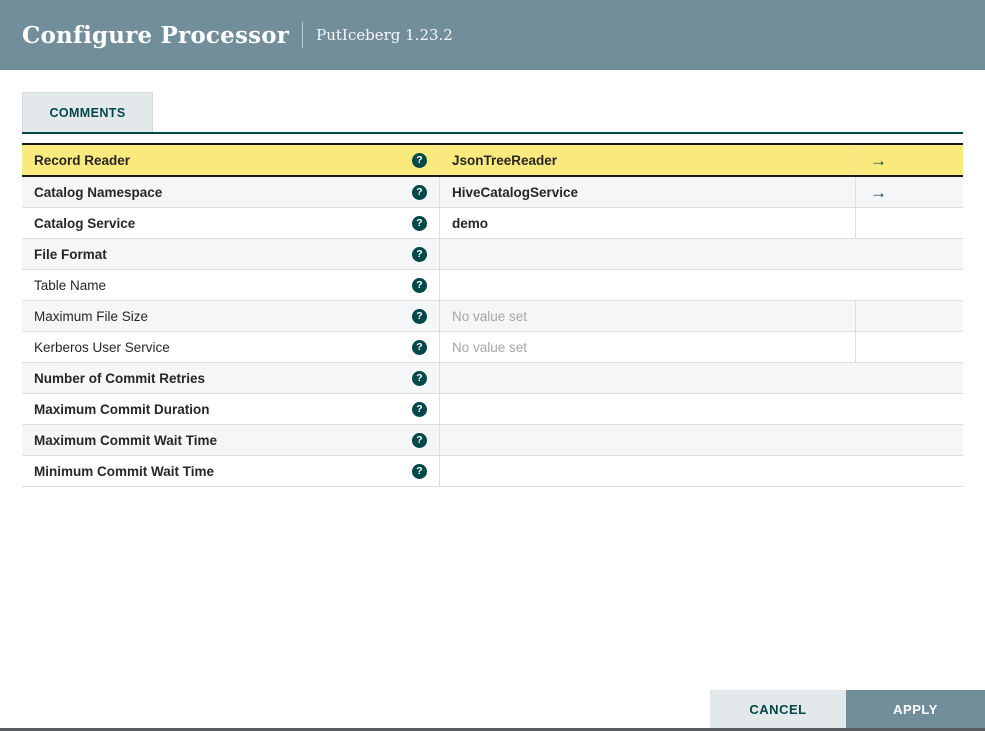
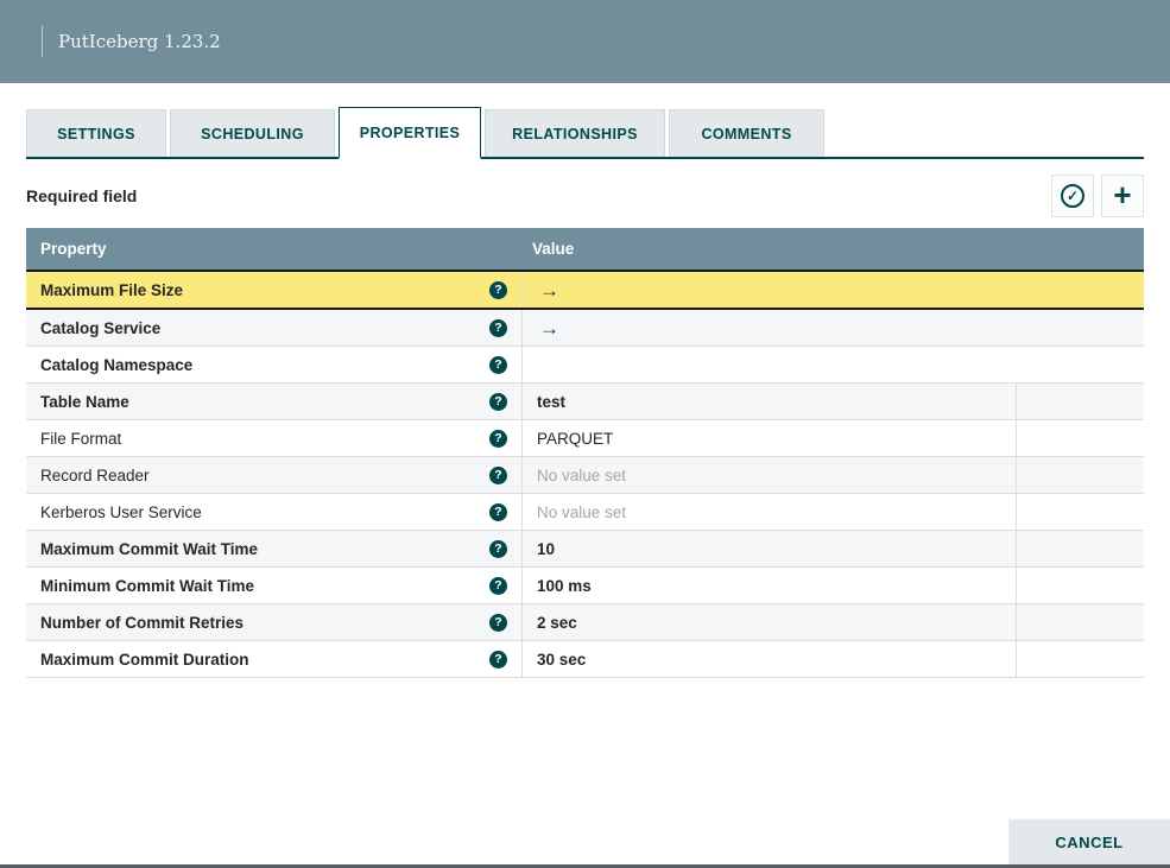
- Configure Processor
  PutIceberg 1.23.2
+ SETTINGS
+ SCHEDULING
+ PROPERTIES
+ RELATIONSHIPS
  COMMENTS
+ Required field
+ ✓
+ +
+ Property
+ Value
- Record Reader
+ Maximum File Size
  ?
- JsonTreeReader
  →
- Catalog Namespace
+ Catalog Service
  ?
- HiveCatalogService
  →
- Catalog Service
+ Catalog Namespace
  ?
- demo
- File Format
+ Table Name
  ?
+ test
- Table Name
+ File Format
  ?
+ PARQUET
- Maximum File Size
+ Record Reader
  ?
  No value set
  Kerberos User Service
  ?
  No value set
- Number of Commit Retries
+ Maximum Commit Wait Time
  ?
+ 10
- Maximum Commit Duration
+ Minimum Commit Wait Time
  ?
+ 100 ms
- Maximum Commit Wait Time
+ Number of Commit Retries
  ?
+ 2 sec
- Minimum Commit Wait Time
+ Maximum Commit Duration
  ?
+ 30 sec
  CANCEL
- APPLY
